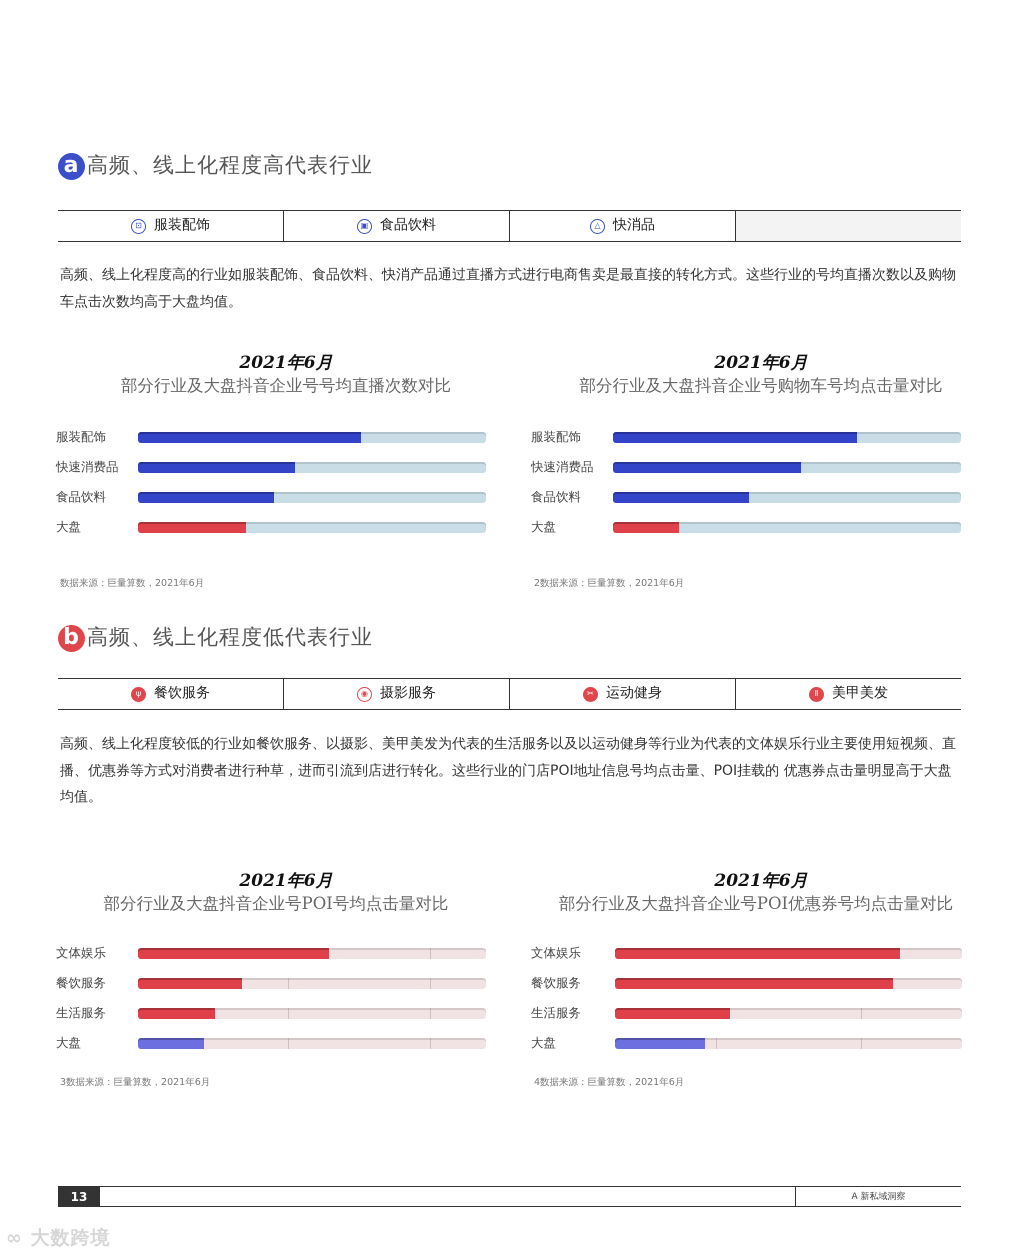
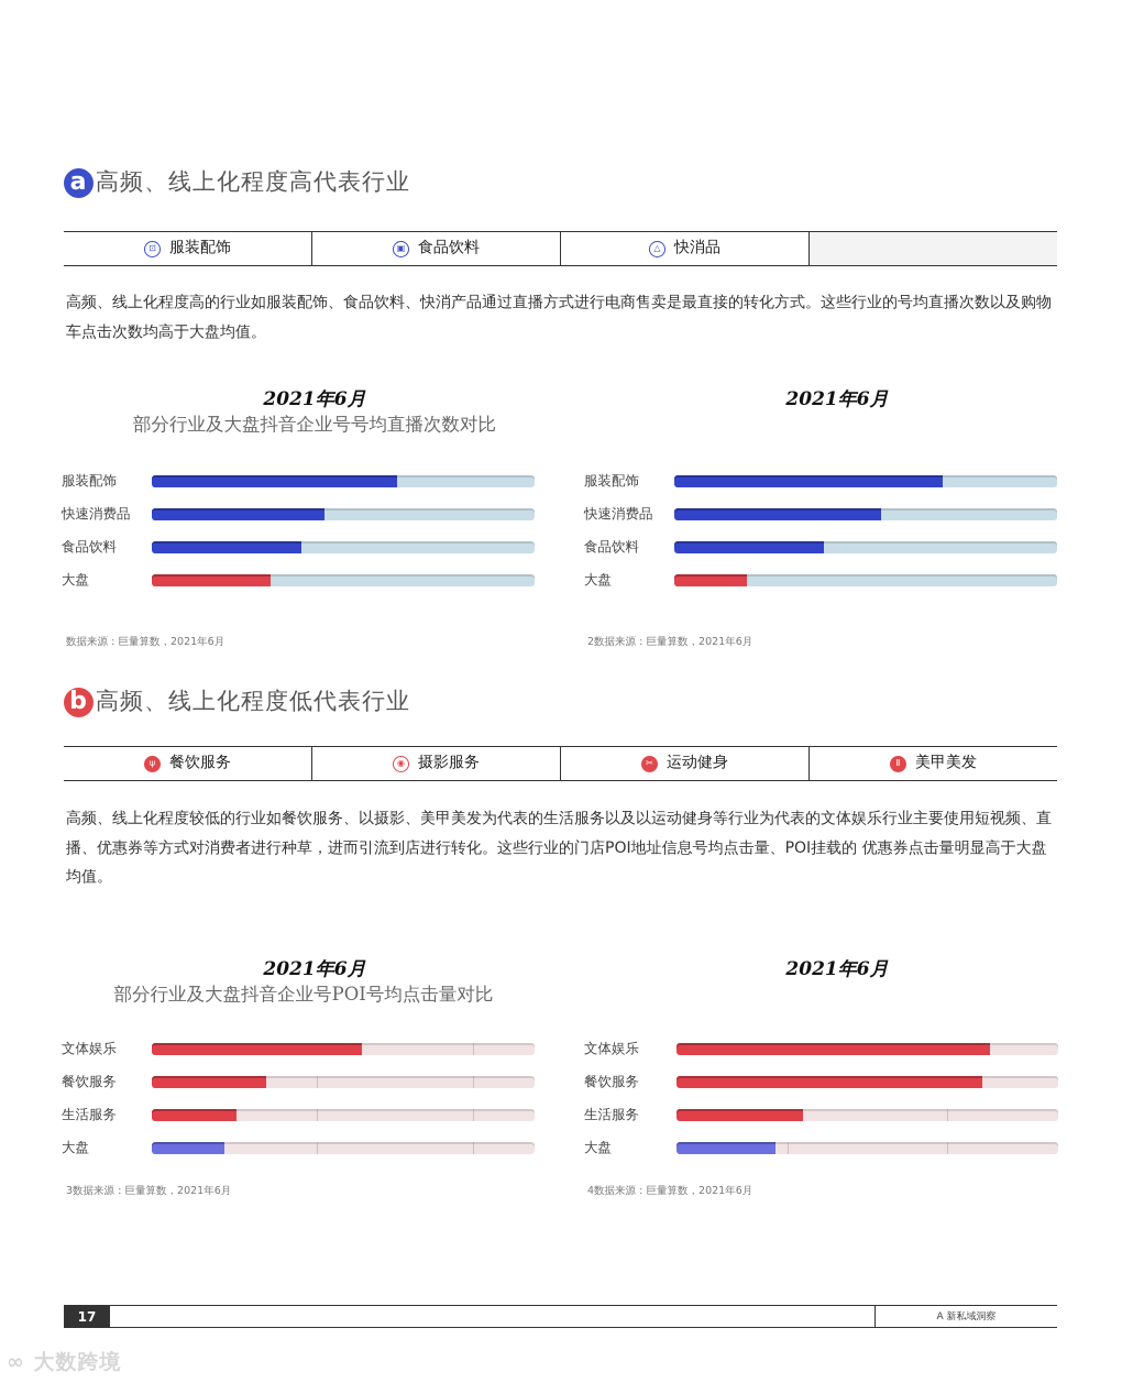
  a
  高频、线上化程度高代表行业
  ⊡
  服装配饰
  ▣
  食品饮料
  △
  快消品
  高频、线上化程度高的行业如服装配饰、食品饮料、快消产品通过直播方式进行电商售卖是最直接的转化方式。这些行业的号均直播次数以及购物车点击次数均高于大盘均值。
  2021年6月
  部分行业及大盘抖音企业号号均直播次数对比
  服装配饰
  快速消费品
  食品饮料
  大盘
  数据来源：巨量算数，2021年6月
  2021年6月
- 部分行业及大盘抖音企业号购物车号均点击量对比
  服装配饰
  快速消费品
  食品饮料
  大盘
  2数据来源：巨量算数，2021年6月
  b
  高频、线上化程度低代表行业
  ψ
  餐饮服务
  ◉
  摄影服务
  ✂
  运动健身
  Ⅱ
  美甲美发
  高频、线上化程度较低的行业如餐饮服务、以摄影、美甲美发为代表的生活服务以及以运动健身等行业为代表的文体娱乐行业主要使用短视频、直播、优惠券等方式对消费者进行种草，进而引流到店进行转化。这些行业的门店POI地址信息号均点击量、POI挂载的 优惠券点击量明显高于大盘均值。
  2021年6月
  部分行业及大盘抖音企业号POI号均点击量对比
  文体娱乐
  餐饮服务
  生活服务
  大盘
  3数据来源：巨量算数，2021年6月
  2021年6月
- 部分行业及大盘抖音企业号POI优惠券号均点击量对比
  文体娱乐
  餐饮服务
  生活服务
  大盘
  4数据来源：巨量算数，2021年6月
- 13
+ 17
  A 新私域洞察
  ∞ 大数跨境
